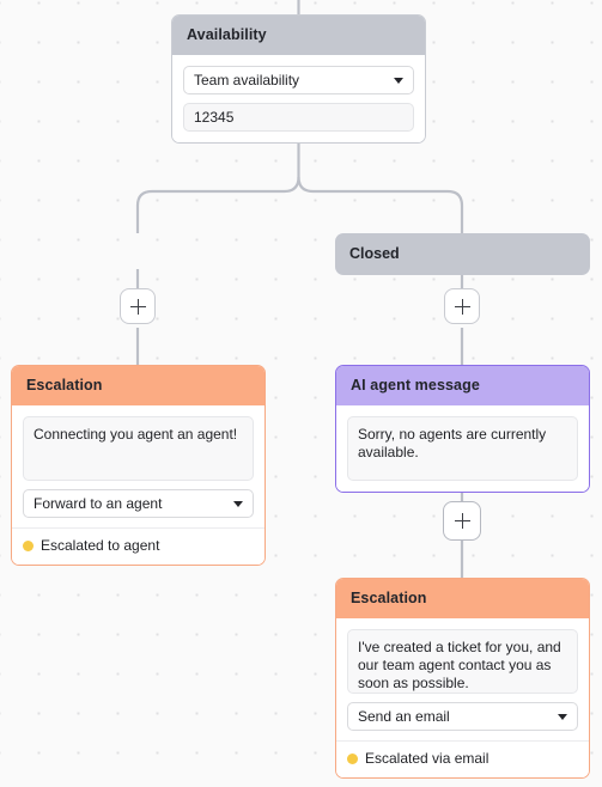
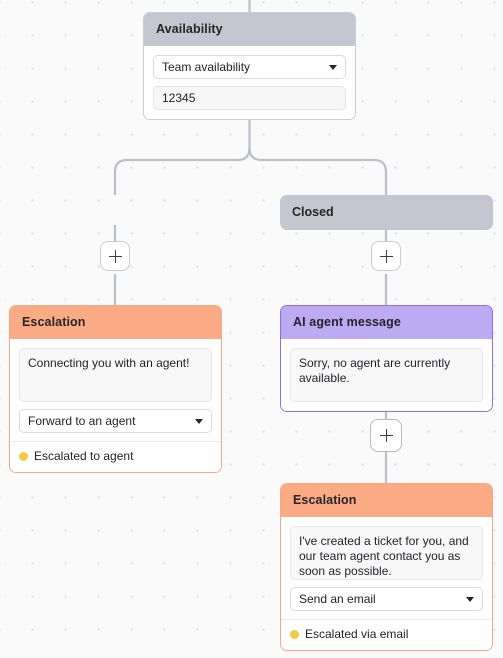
  Availability
  Team availability
  12345
  Closed
  Escalation
- Connecting you agent an agent!
+ Connecting you with an agent!
  Forward to an agent
  Escalated to agent
  AI agent message
- Sorry, no agents are currently available.
+ Sorry, no agent are currently available.
  Escalation
  I've created a ticket for you, and our team agent contact you as soon as possible.
  Send an email
  Escalated via email
